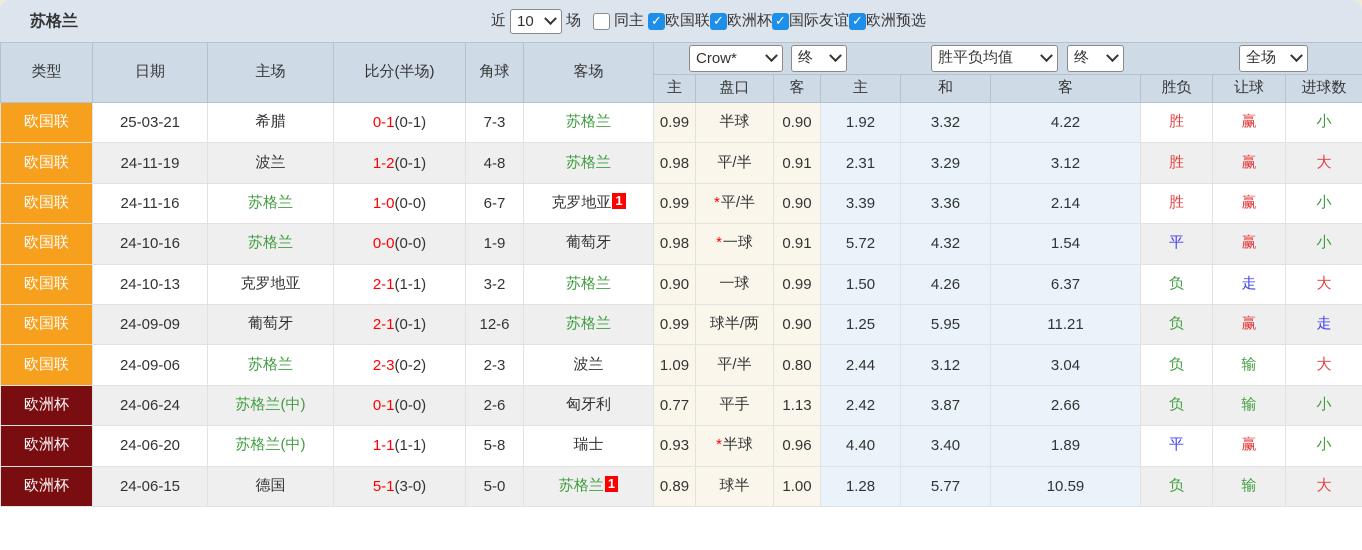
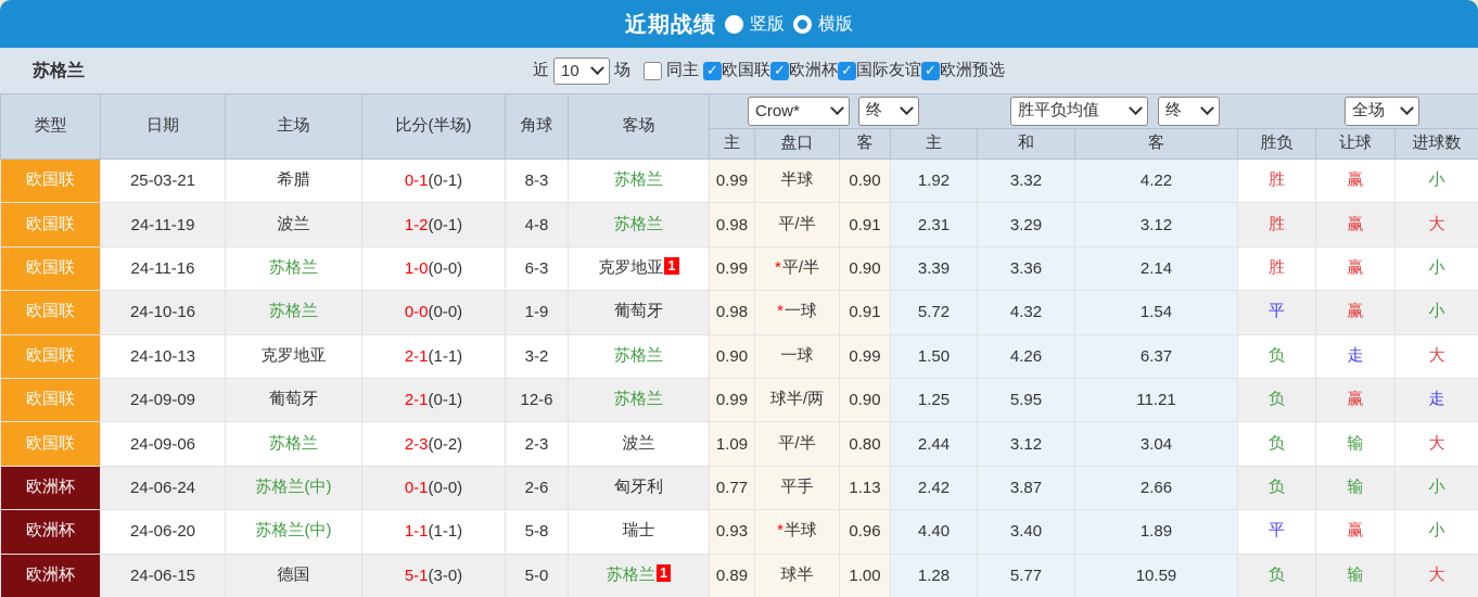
+ 近期战绩
+ 竖版
+ 横版
  苏格兰
  近
  10
  场
  同主
  ✓
  欧国联
  ✓
  欧洲杯
  ✓
  国际友谊
  ✓
  欧洲预选
  类型	日期	主场	比分(半场)	角球	客场	Crow* 终 胜平负均值 终 全场
  主	盘口	客	主	和	客	胜负	让球	进球数
- 欧国联	25-03-21	希腊	0-1(0-1)	7-3	苏格兰	0.99	半球	0.90	1.92	3.32	4.22	胜	赢	小
+ 欧国联	25-03-21	希腊	0-1(0-1)	8-3	苏格兰	0.99	半球	0.90	1.92	3.32	4.22	胜	赢	小
  欧国联	24-11-19	波兰	1-2(0-1)	4-8	苏格兰	0.98	平/半	0.91	2.31	3.29	3.12	胜	赢	大
- 欧国联	24-11-16	苏格兰	1-0(0-0)	6-7	克罗地亚 1	0.99	*平/半	0.90	3.39	3.36	2.14	胜	赢	小
+ 欧国联	24-11-16	苏格兰	1-0(0-0)	6-3	克罗地亚 1	0.99	*平/半	0.90	3.39	3.36	2.14	胜	赢	小
  欧国联	24-10-16	苏格兰	0-0(0-0)	1-9	葡萄牙	0.98	*一球	0.91	5.72	4.32	1.54	平	赢	小
  欧国联	24-10-13	克罗地亚	2-1(1-1)	3-2	苏格兰	0.90	一球	0.99	1.50	4.26	6.37	负	走	大
  欧国联	24-09-09	葡萄牙	2-1(0-1)	12-6	苏格兰	0.99	球半/两	0.90	1.25	5.95	11.21	负	赢	走
  欧国联	24-09-06	苏格兰	2-3(0-2)	2-3	波兰	1.09	平/半	0.80	2.44	3.12	3.04	负	输	大
  欧洲杯	24-06-24	苏格兰(中)	0-1(0-0)	2-6	匈牙利	0.77	平手	1.13	2.42	3.87	2.66	负	输	小
  欧洲杯	24-06-20	苏格兰(中)	1-1(1-1)	5-8	瑞士	0.93	*半球	0.96	4.40	3.40	1.89	平	赢	小
  欧洲杯	24-06-15	德国	5-1(3-0)	5-0	苏格兰 1	0.89	球半	1.00	1.28	5.77	10.59	负	输	大
